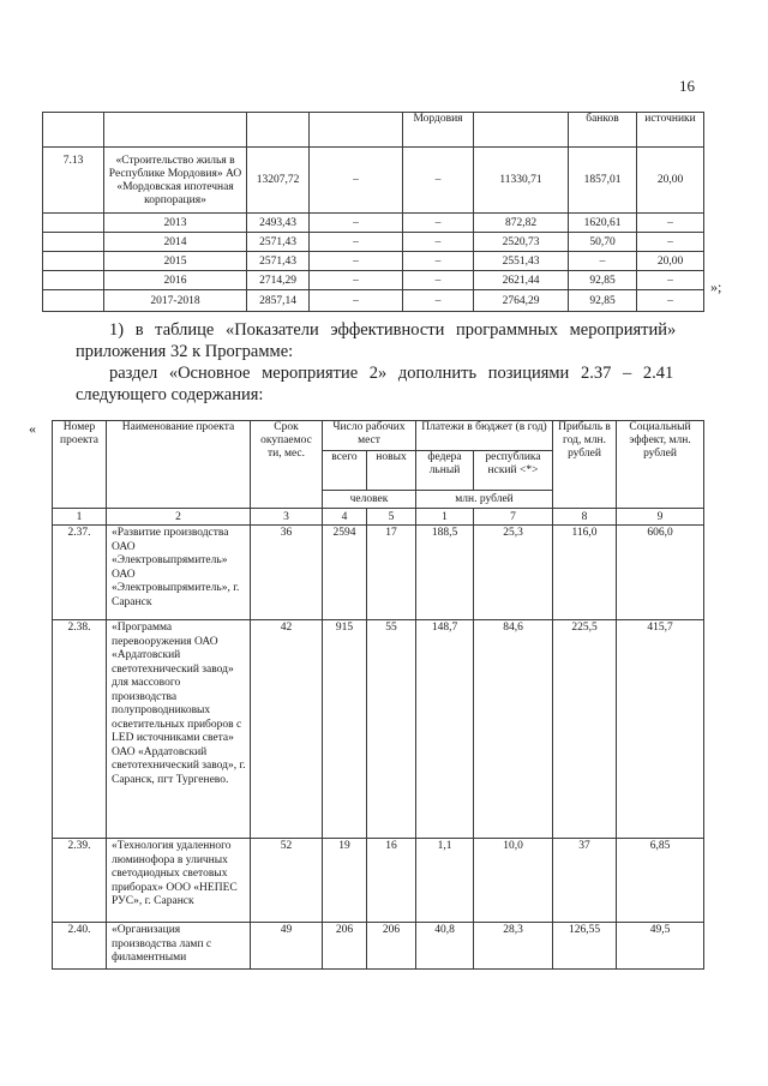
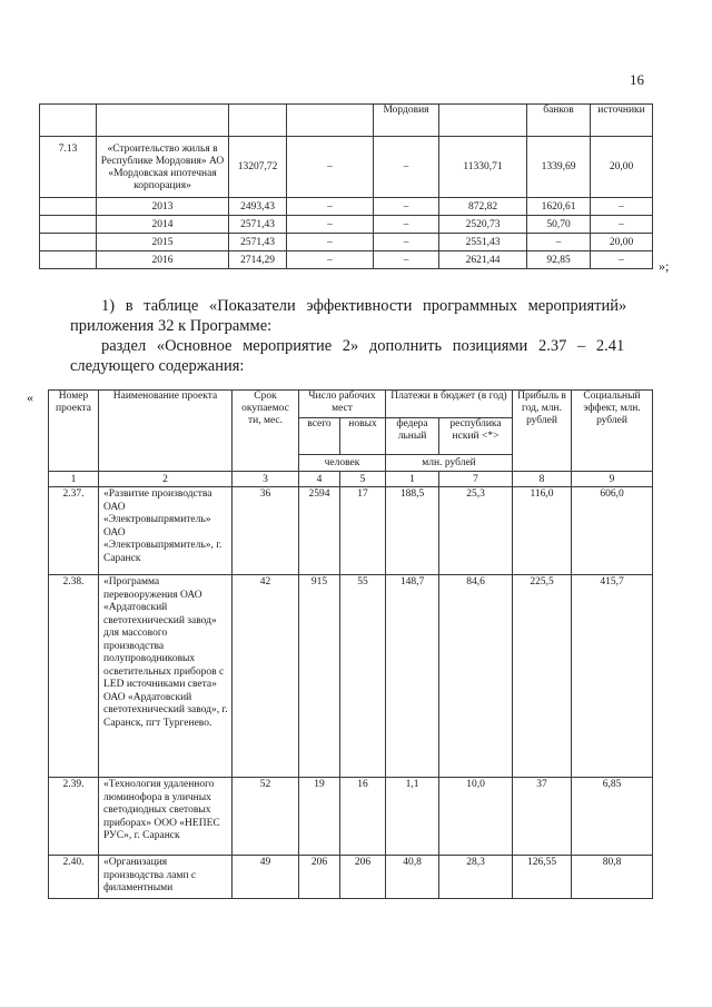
  16
  				Мордовия		банков	источники
- 7.13	«Строительство жилья в Республике Мордовия» АО «Мордовская ипотечная корпорация»	13207,72	–	–	11330,71	1857,01	20,00
+ 7.13	«Строительство жилья в Республике Мордовия» АО «Мордовская ипотечная корпорация»	13207,72	–	–	11330,71	1339,69	20,00
  	2013	2493,43	–	–	872,82	1620,61	–
  	2014	2571,43	–	–	2520,73	50,70	–
  	2015	2571,43	–	–	2551,43	–	20,00
  	2016	2714,29	–	–	2621,44	92,85	–
- 	2017-2018	2857,14	–	–	2764,29	92,85	–
  »;
  1) в таблице «Показатели эффективности программных мероприятий»
  приложения 32 к Программе:
  раздел «Основное мероприятие 2» дополнить позициями 2.37 – 2.41
  следующего содержания:
  «
  Номер проекта	Наименование проекта	Срок окупаемос ти, мес.	Число рабочих мест	Платежи в бюджет (в год)	Прибыль в год, млн. рублей	Социальный эффект, млн. рублей
  всего	новых	федера льный	республика нский <*>
  человек	млн. рублей
  1	2	3	4	5	1	7	8	9
  2.37.	«Развитие производства ОАО «Электровыпрямитель» ОАО «Электровыпрямитель», г. Саранск	36	2594	17	188,5	25,3	116,0	606,0
  2.38.	«Программа перевооружения ОАО «Ардатовский светотехнический завод» для массового производства полупроводниковых осветительных приборов с LED источниками света» ОАО «Ардатовский светотехнический завод», г. Саранск, пгт Тургенево.	42	915	55	148,7	84,6	225,5	415,7
  2.39.	«Технология удаленного люминофора в уличных светодиодных световых приборах» ООО «НЕПЕС РУС», г. Саранск	52	19	16	1,1	10,0	37	6,85
- 2.40.	«Организация производства ламп с филаментными	49	206	206	40,8	28,3	126,55	49,5
+ 2.40.	«Организация производства ламп с филаментными	49	206	206	40,8	28,3	126,55	80,8
